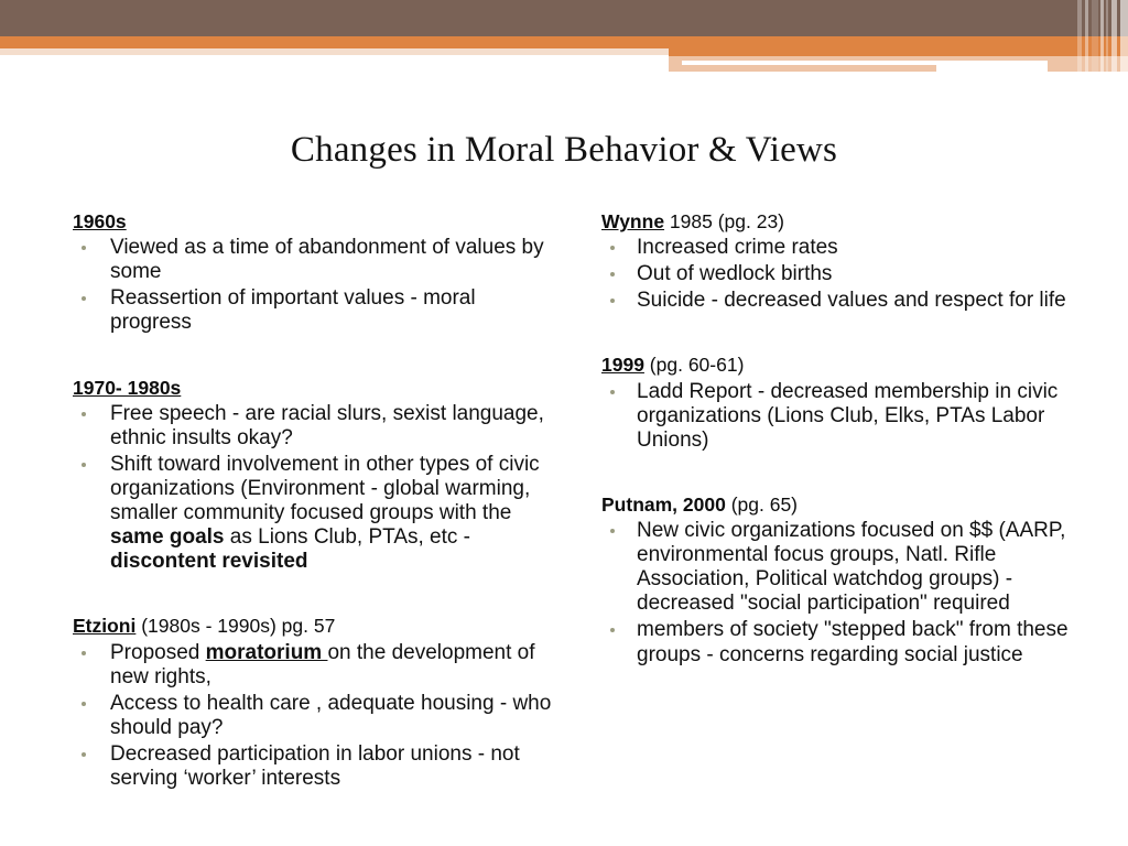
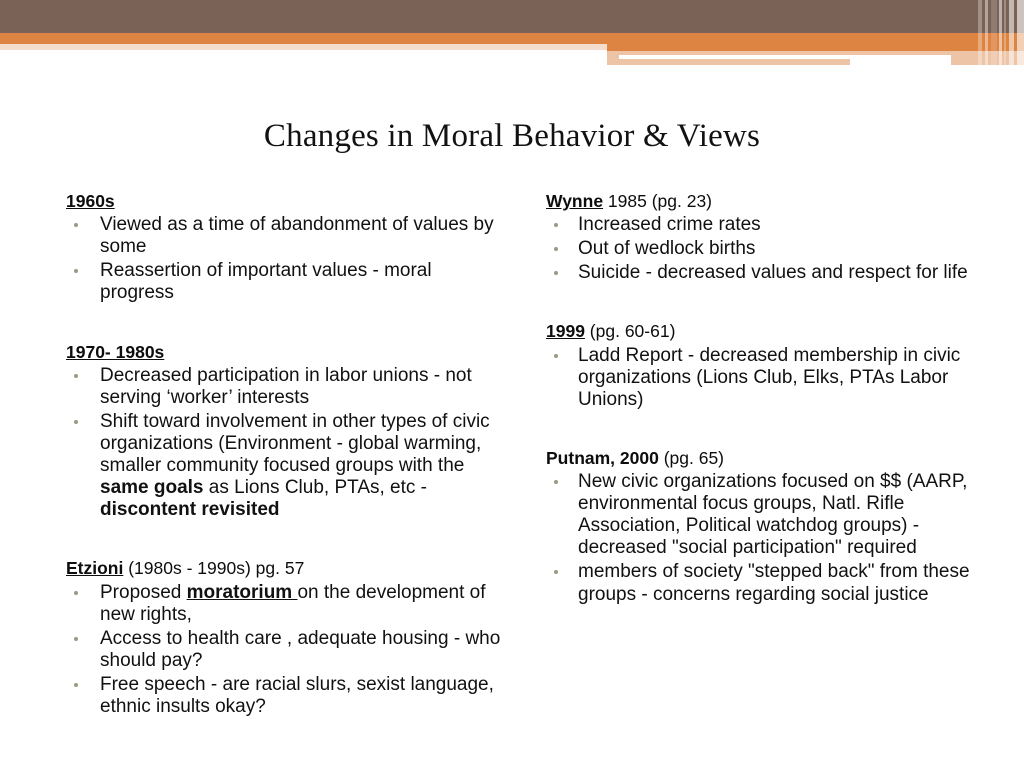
  Changes in Moral Behavior & Views
  1960s
  Viewed as a time of abandonment of values by some
  Reassertion of important values - moral progress
  1970- 1980s
- Free speech - are racial slurs, sexist language, ethnic insults okay?
+ Decreased participation in labor unions - not serving ‘worker’ interests
  Shift toward involvement in other types of civic organizations (Environment - global warming, smaller community focused groups with the same goals as Lions Club, PTAs, etc - discontent revisited
  Etzioni (1980s - 1990s) pg. 57
  Proposed moratorium on the development of new rights,
  Access to health care , adequate housing - who should pay?
- Decreased participation in labor unions - not serving ‘worker’ interests
+ Free speech - are racial slurs, sexist language, ethnic insults okay?
  Wynne 1985 (pg. 23)
  Increased crime rates
  Out of wedlock births
  Suicide - decreased values and respect for life
  1999 (pg. 60-61)
  Ladd Report - decreased membership in civic organizations (Lions Club, Elks, PTAs Labor Unions)
  Putnam, 2000 (pg. 65)
  New civic organizations focused on $$ (AARP, environmental focus groups, Natl. Rifle Association, Political watchdog groups) - decreased "social participation" required
  members of society "stepped back" from these groups - concerns regarding social justice
